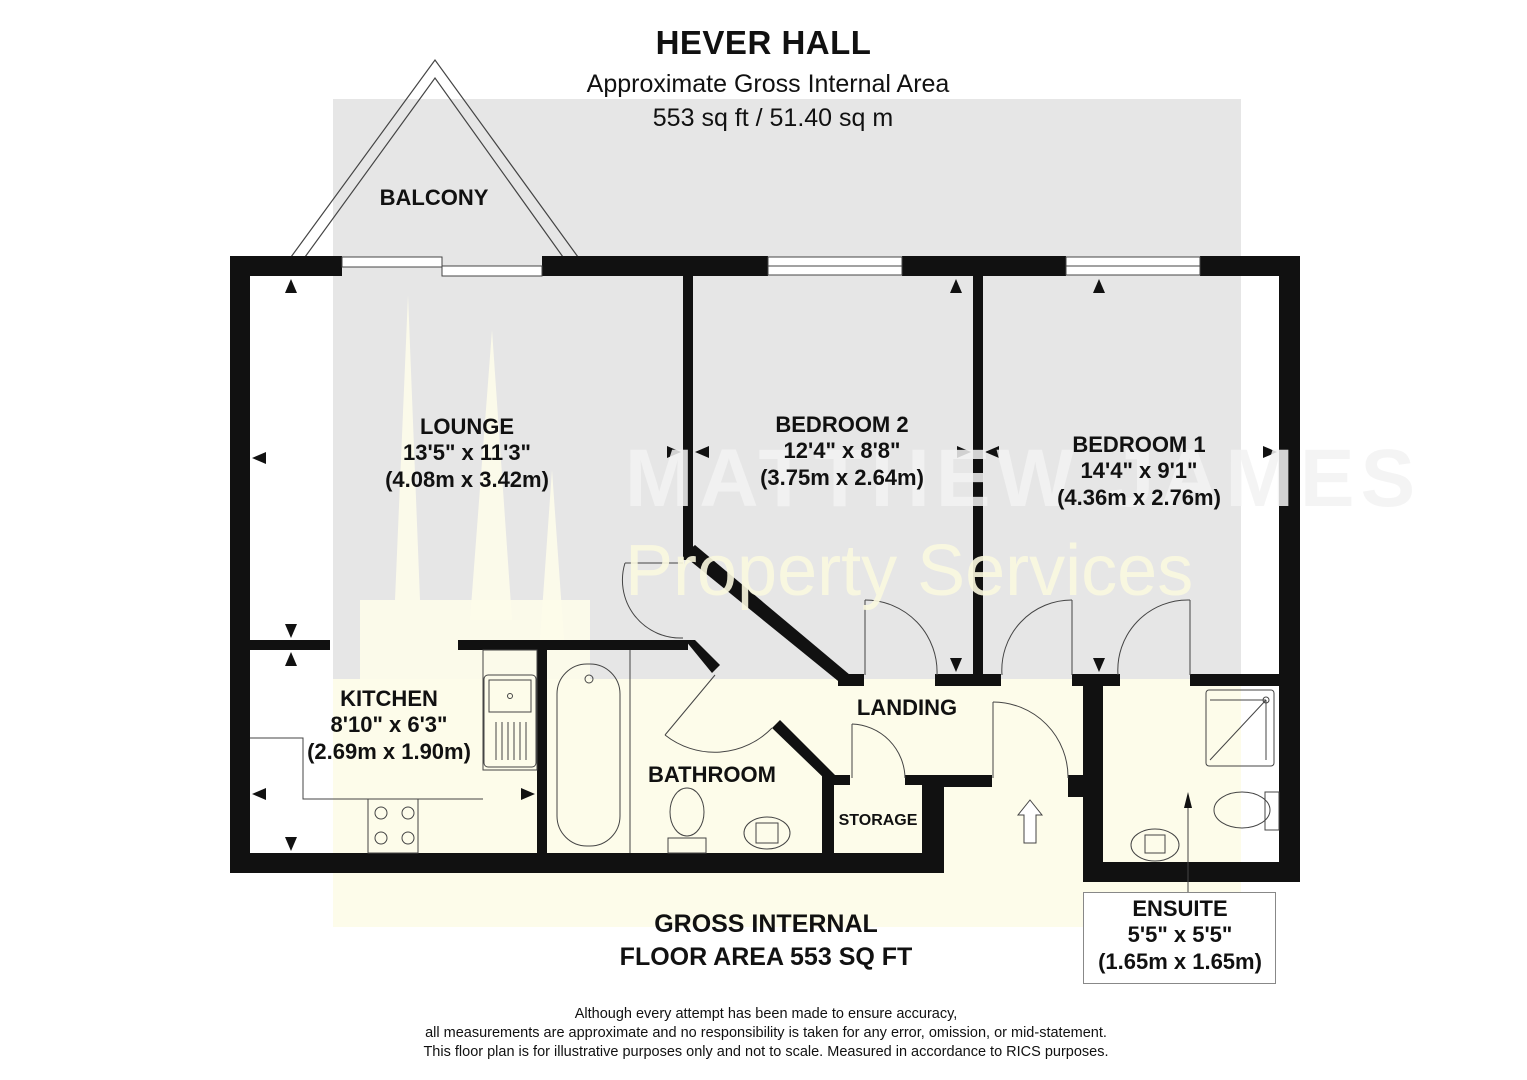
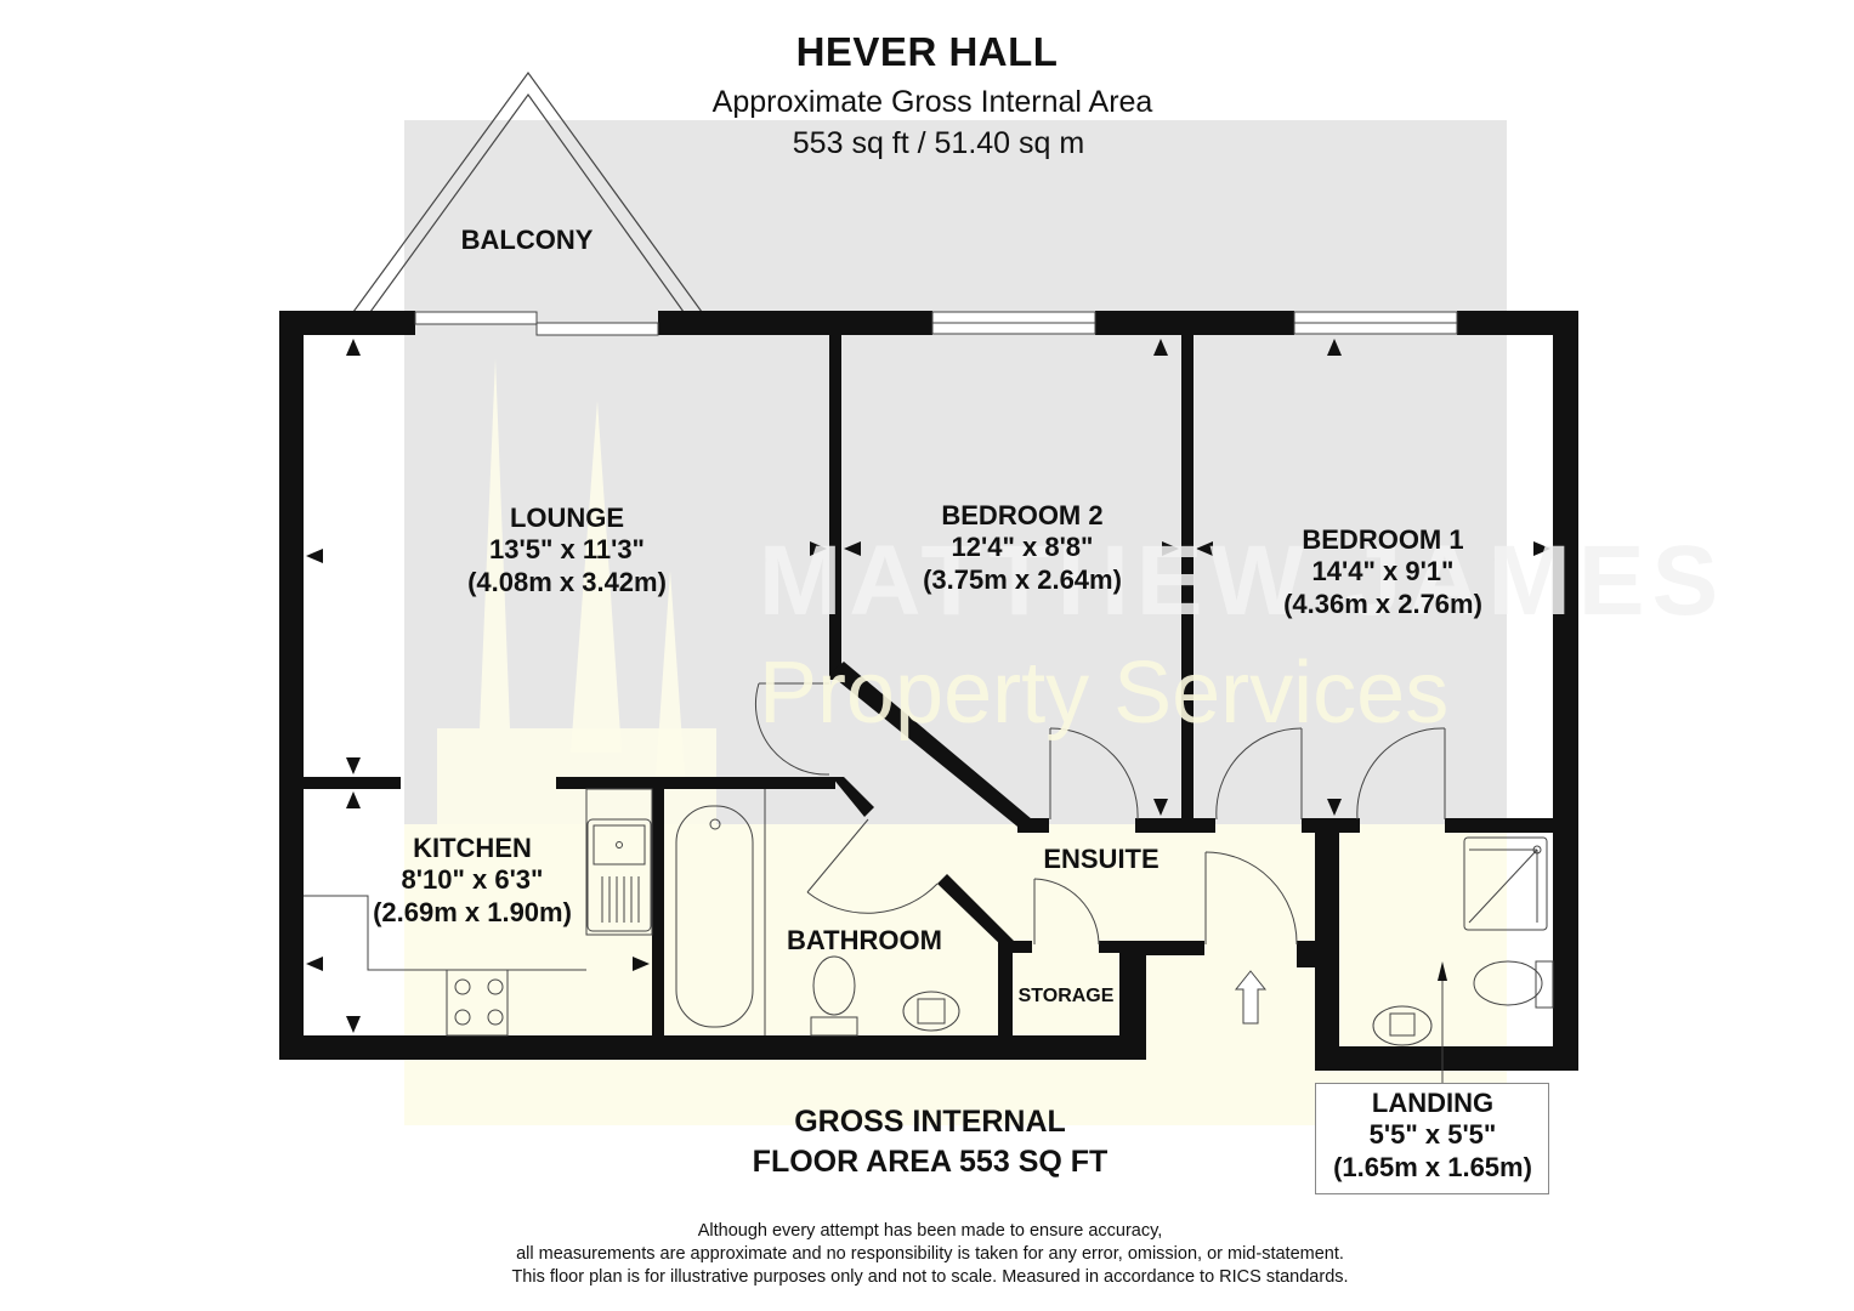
  HEVER HALL
  Approximate Gross Internal Area
  MATTHEW JAMES
  Property Services
  553 sq ft / 51.40 sq m
  BALCONY
  LOUNGE
  13'5" x 11'3"
  (4.08m x 3.42m)
  BEDROOM 2
  12'4" x 8'8"
  (3.75m x 2.64m)
  BEDROOM 1
  14'4" x 9'1"
  (4.36m x 2.76m)
  KITCHEN
  8'10" x 6'3"
  (2.69m x 1.90m)
- LANDING
+ ENSUITE
  BATHROOM
  STORAGE
- ENSUITE
+ LANDING
  5'5" x 5'5"
  (1.65m x 1.65m)
  GROSS INTERNAL
  FLOOR AREA 553 SQ FT
  Although every attempt has been made to ensure accuracy,
  all measurements are approximate and no responsibility is taken for any error, omission, or mid-statement.
- This floor plan is for illustrative purposes only and not to scale. Measured in accordance to RICS purposes.
+ This floor plan is for illustrative purposes only and not to scale. Measured in accordance to RICS standards.
